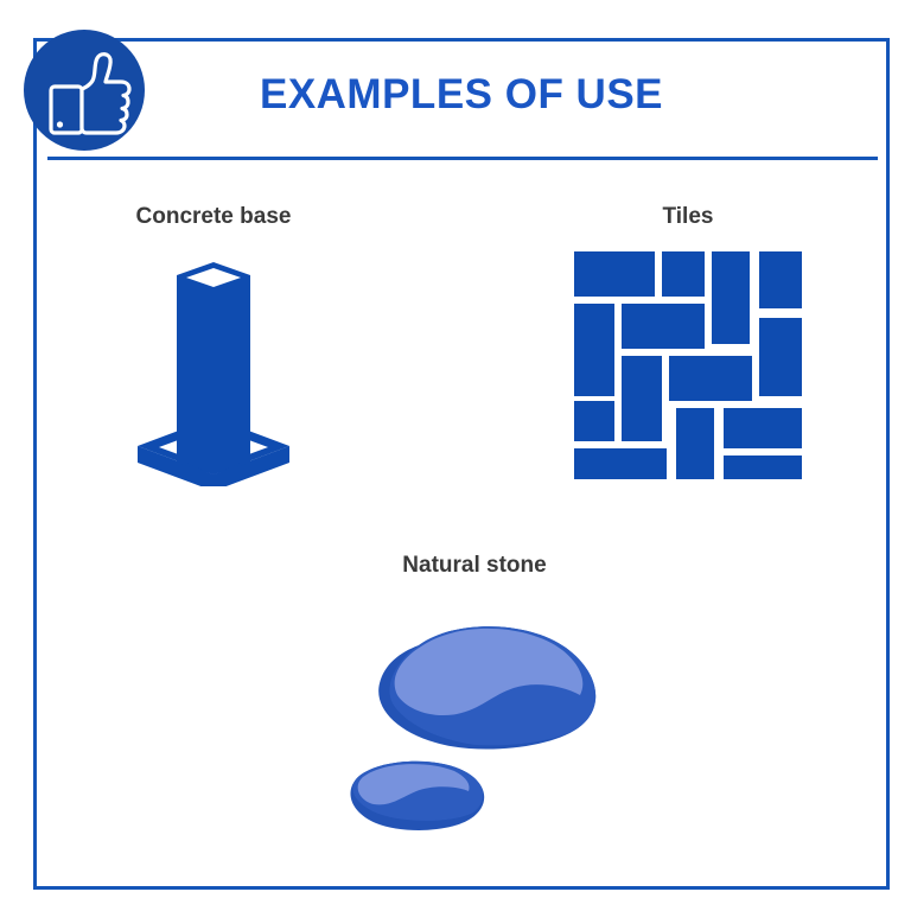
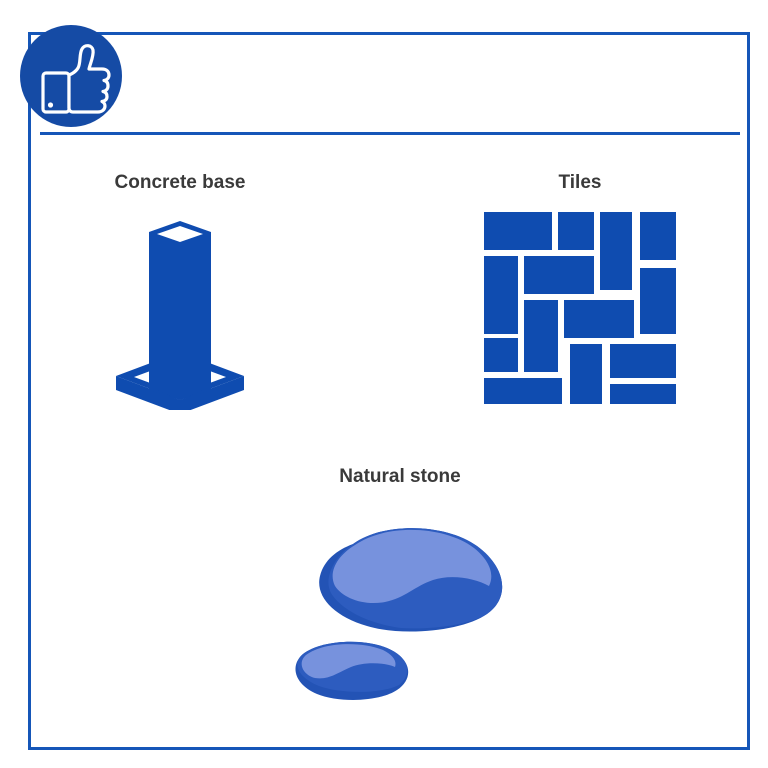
- EXAMPLES OF USE
  Concrete base
  Tiles
  Natural stone
